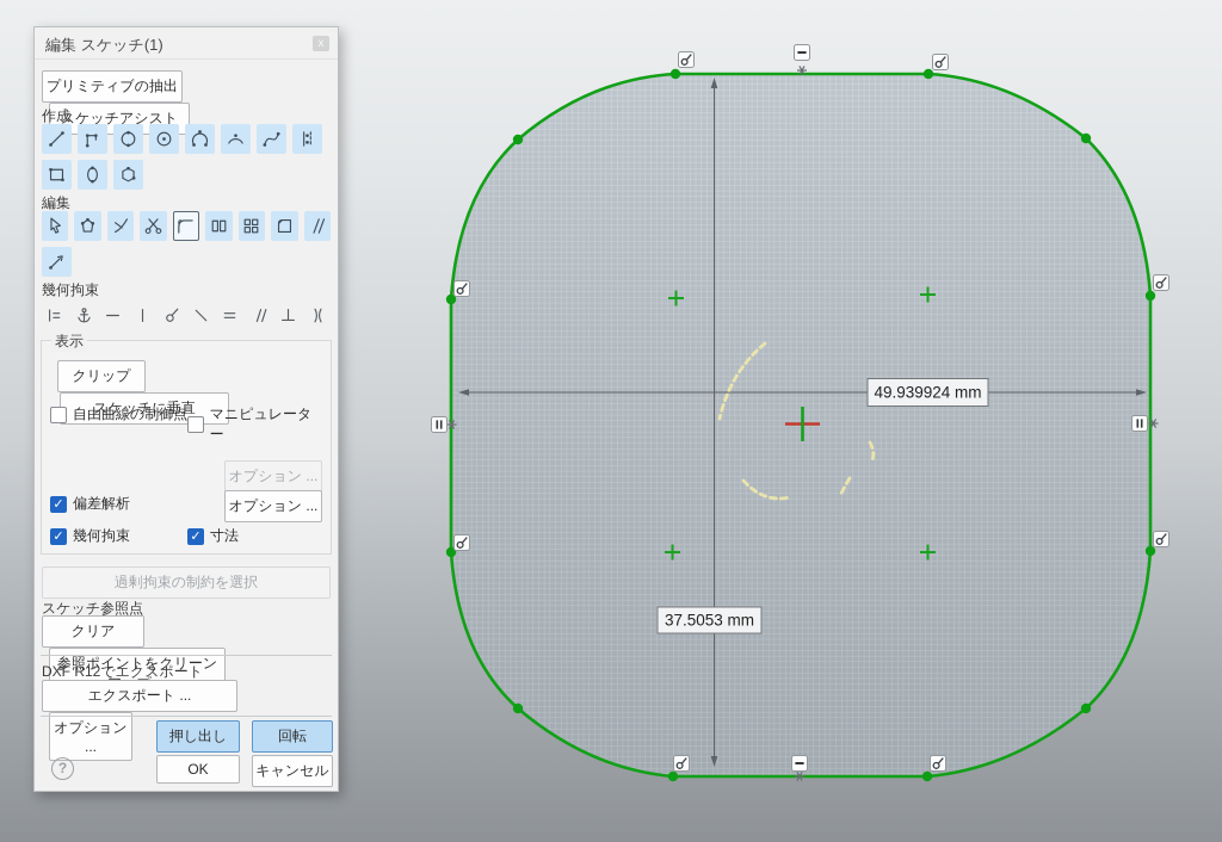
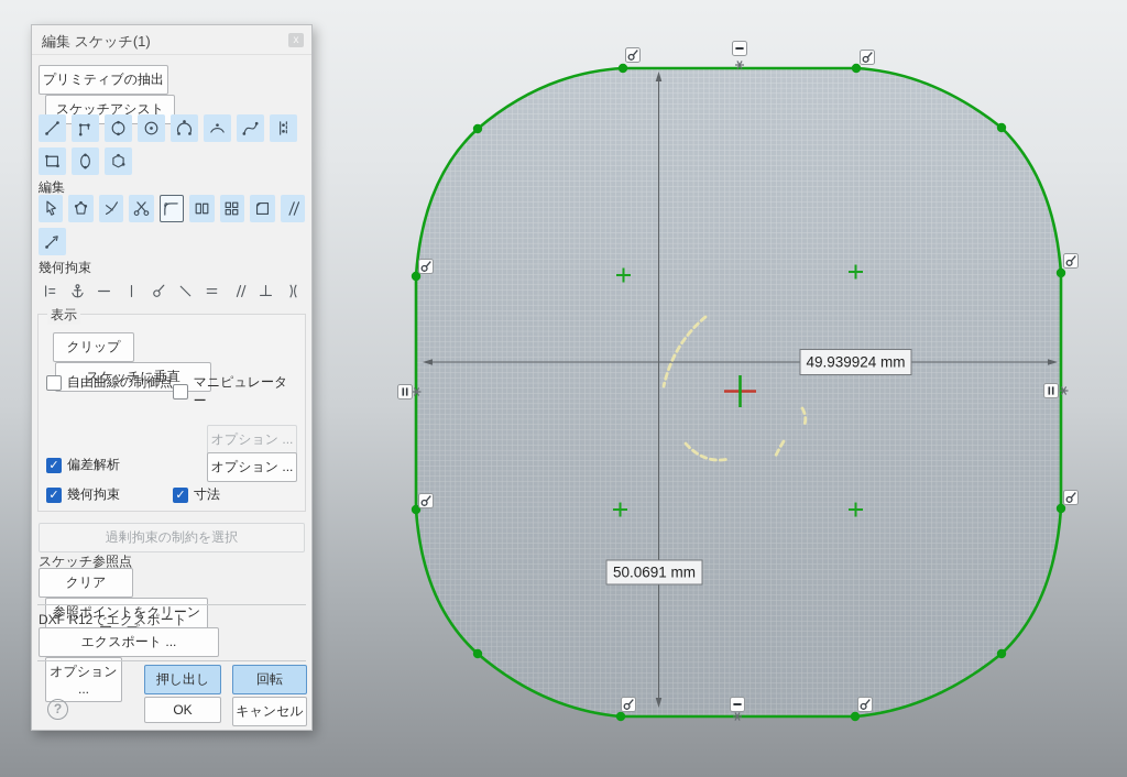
  49.939924 mm
- 37.5053 mm
+ 50.0691 mm
  編集 スケッチ(1)
  x
  プリミティブの抽出 スケッチアシスト
- 作成
  編集
  幾何拘束
  表示
  クリップ スケッチに垂直
  自由曲線の制御点
  マニピュレーター
  オプション ...
  ✓
  偏差解析
  オプション ...
  ✓
  幾何拘束
  ✓
  寸法
  過剰拘束の制約を選択
  スケッチ参照点
  クリア 参照ポイントをクリーン
  DXF R12でエクスポート
  エクスポート ... オプション ...
  押し出し
  回転
  ?
  OK
  キャンセル
